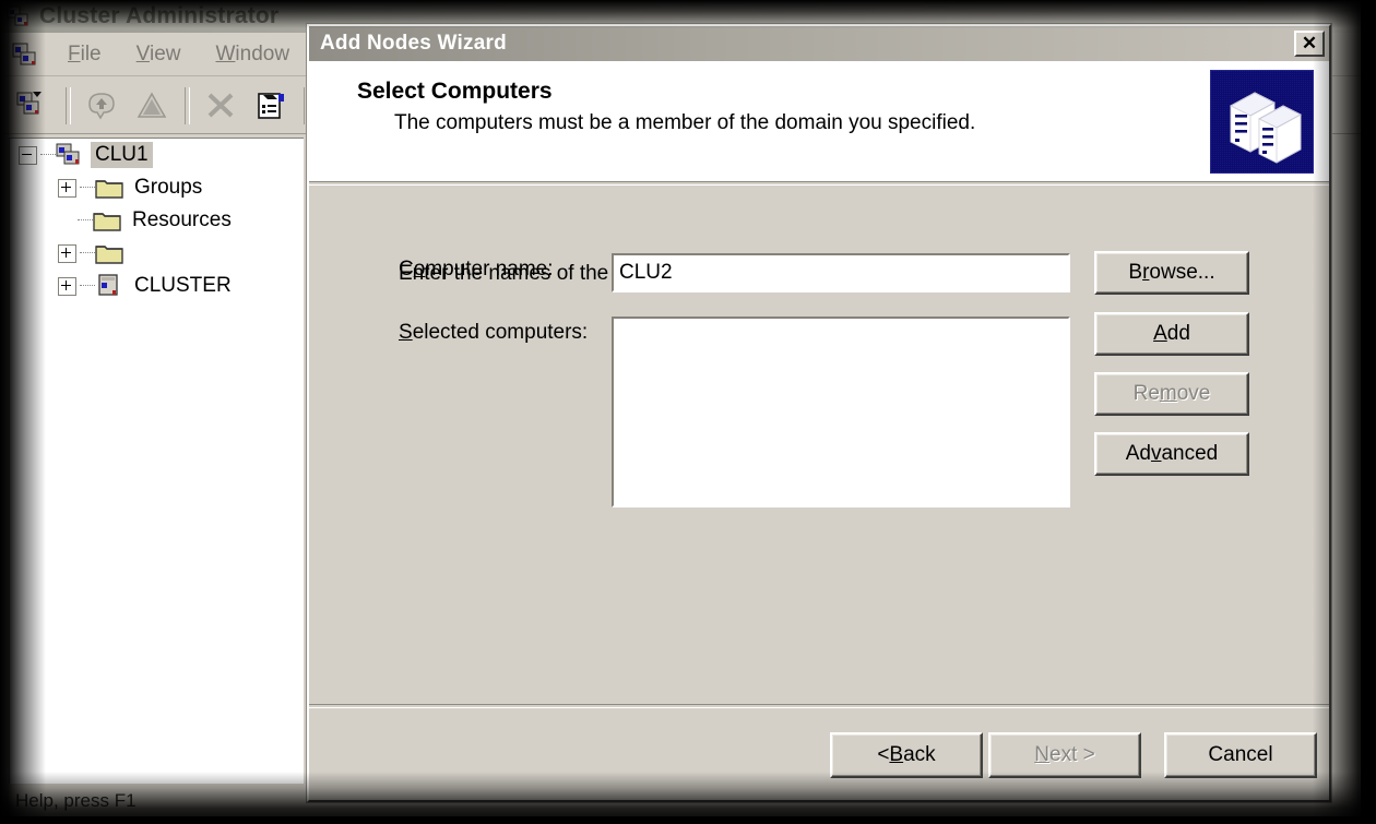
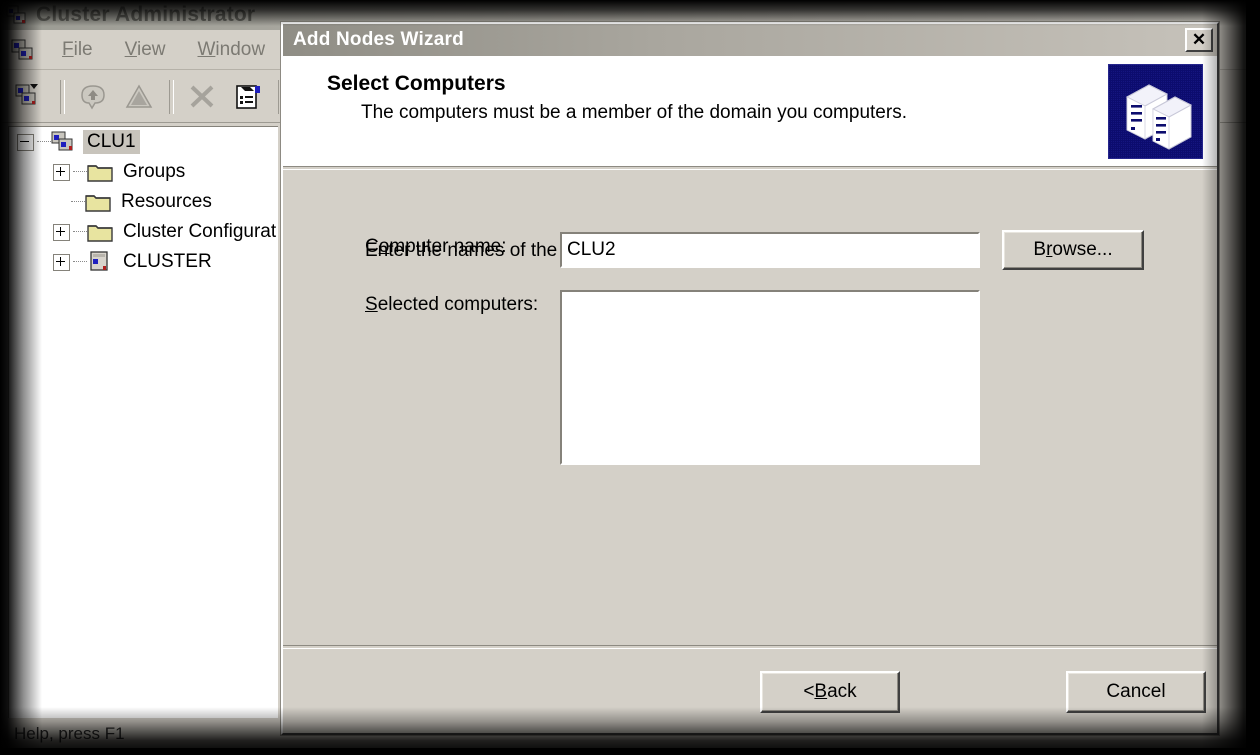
  File
  View
  Window
  CLU1
  Groups
  Resources
+ Cluster Configurat
  CLUSTER
  Add Nodes Wizard
  ✕
  Select Computers
- The computers must be a member of the domain you specified.
+ The computers must be a member of the domain you computers.
  Computer name:
  CLU2
  Selected computers:
  B
  r
  owse...
- A
- dd
- Re
- m
- ove
- Ad
- v
- anced
  <
  B
  ack
- N
- ext >
  Cancel
